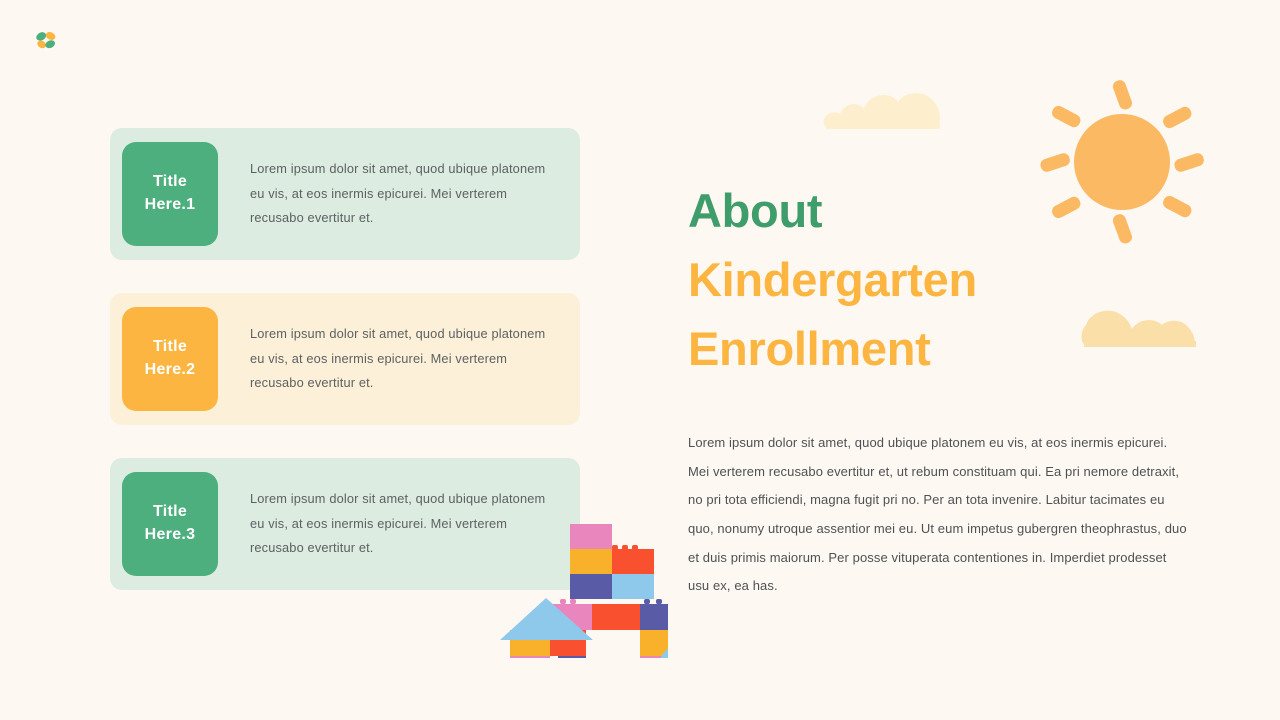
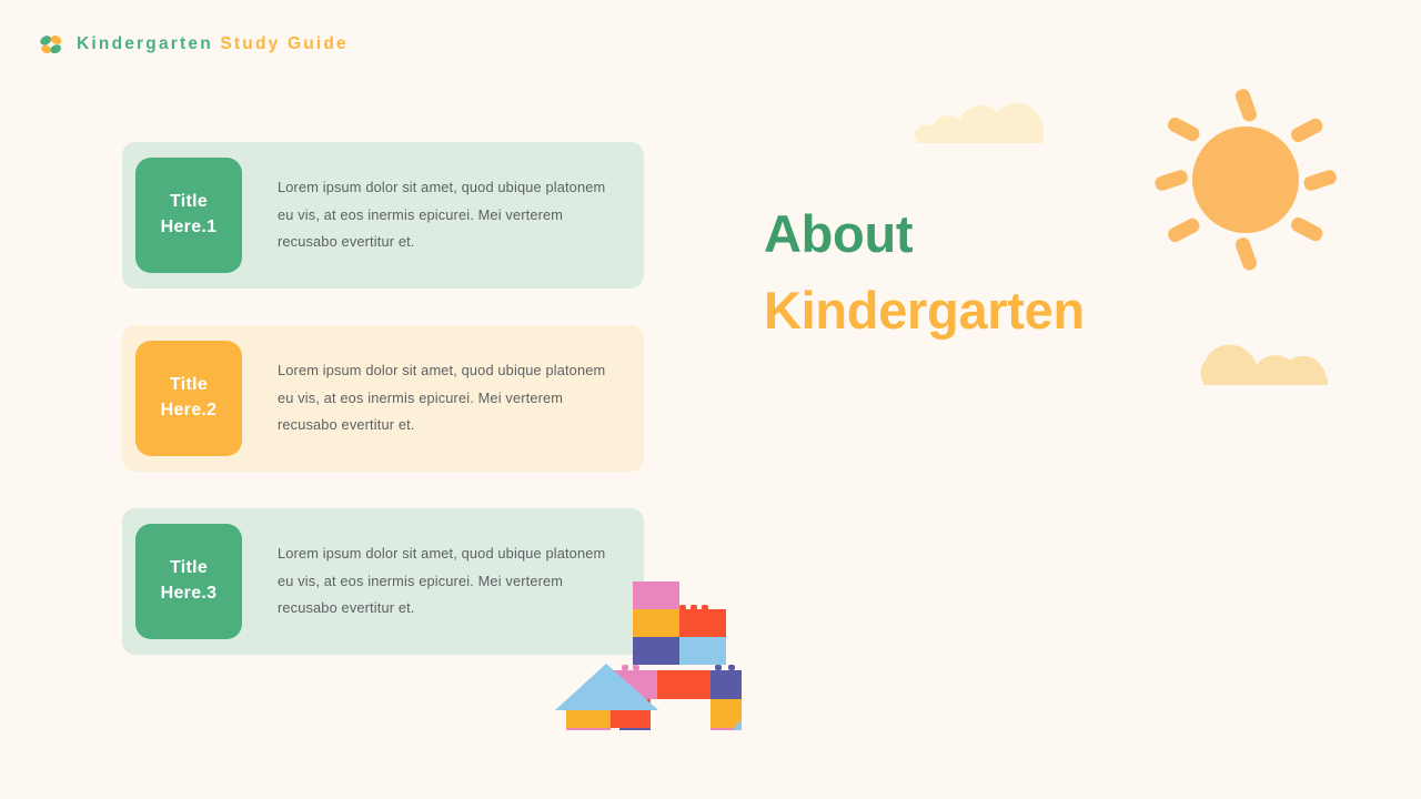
+ Kindergarten Study Guide
  Title
  Here.1
  Lorem ipsum dolor sit amet, quod ubique platonem eu vis, at eos inermis epicurei. Mei verterem recusabo evertitur et.
  Title
  Here.2
  Lorem ipsum dolor sit amet, quod ubique platonem eu vis, at eos inermis epicurei. Mei verterem recusabo evertitur et.
  Title
  Here.3
  Lorem ipsum dolor sit amet, quod ubique platonem eu vis, at eos inermis epicurei. Mei verterem recusabo evertitur et.
  About
  Kindergarten
- Enrollment
- Lorem ipsum dolor sit amet, quod ubique platonem eu vis, at eos inermis epicurei. Mei verterem recusabo evertitur et, ut rebum constituam qui. Ea pri nemore detraxit, no pri tota efficiendi, magna fugit pri no. Per an tota invenire. Labitur tacimates eu quo, nonumy utroque assentior mei eu. Ut eum impetus gubergren theophrastus, duo et duis primis maiorum. Per posse vituperata contentiones in. Imperdiet prodesset usu ex, ea has.
